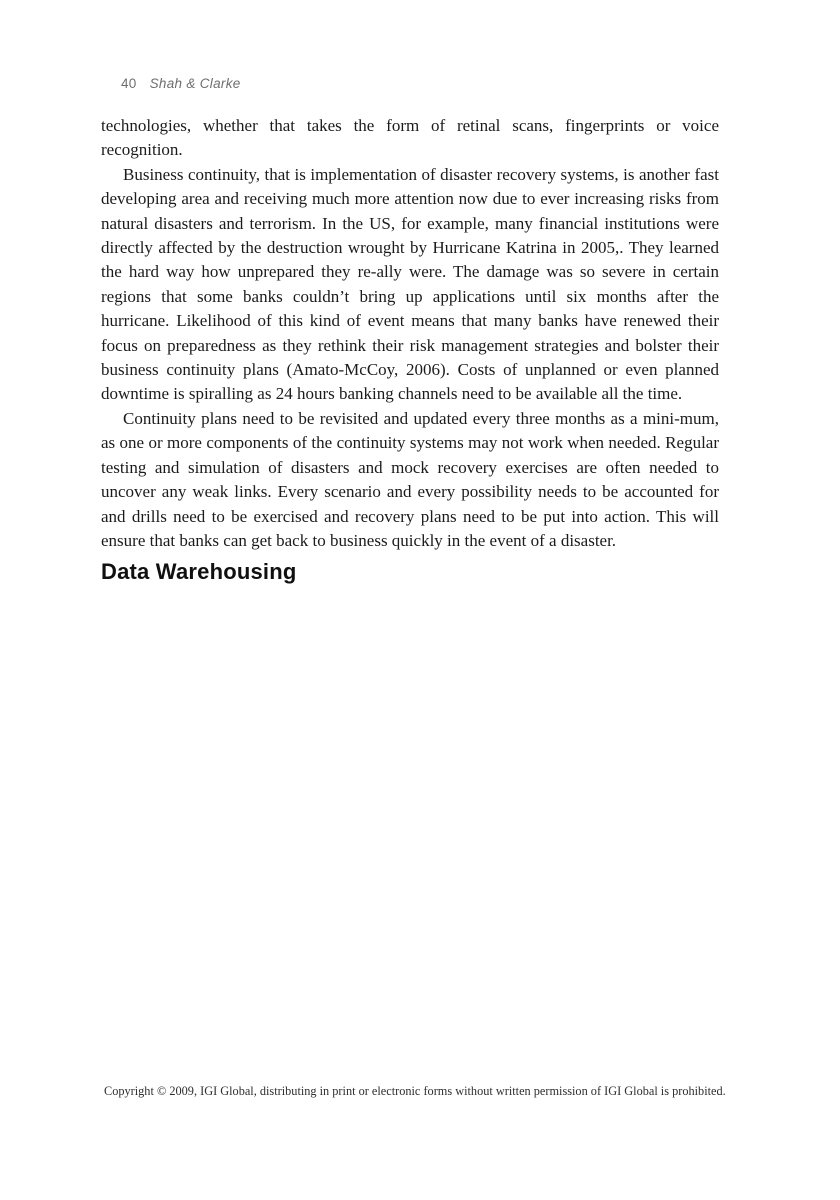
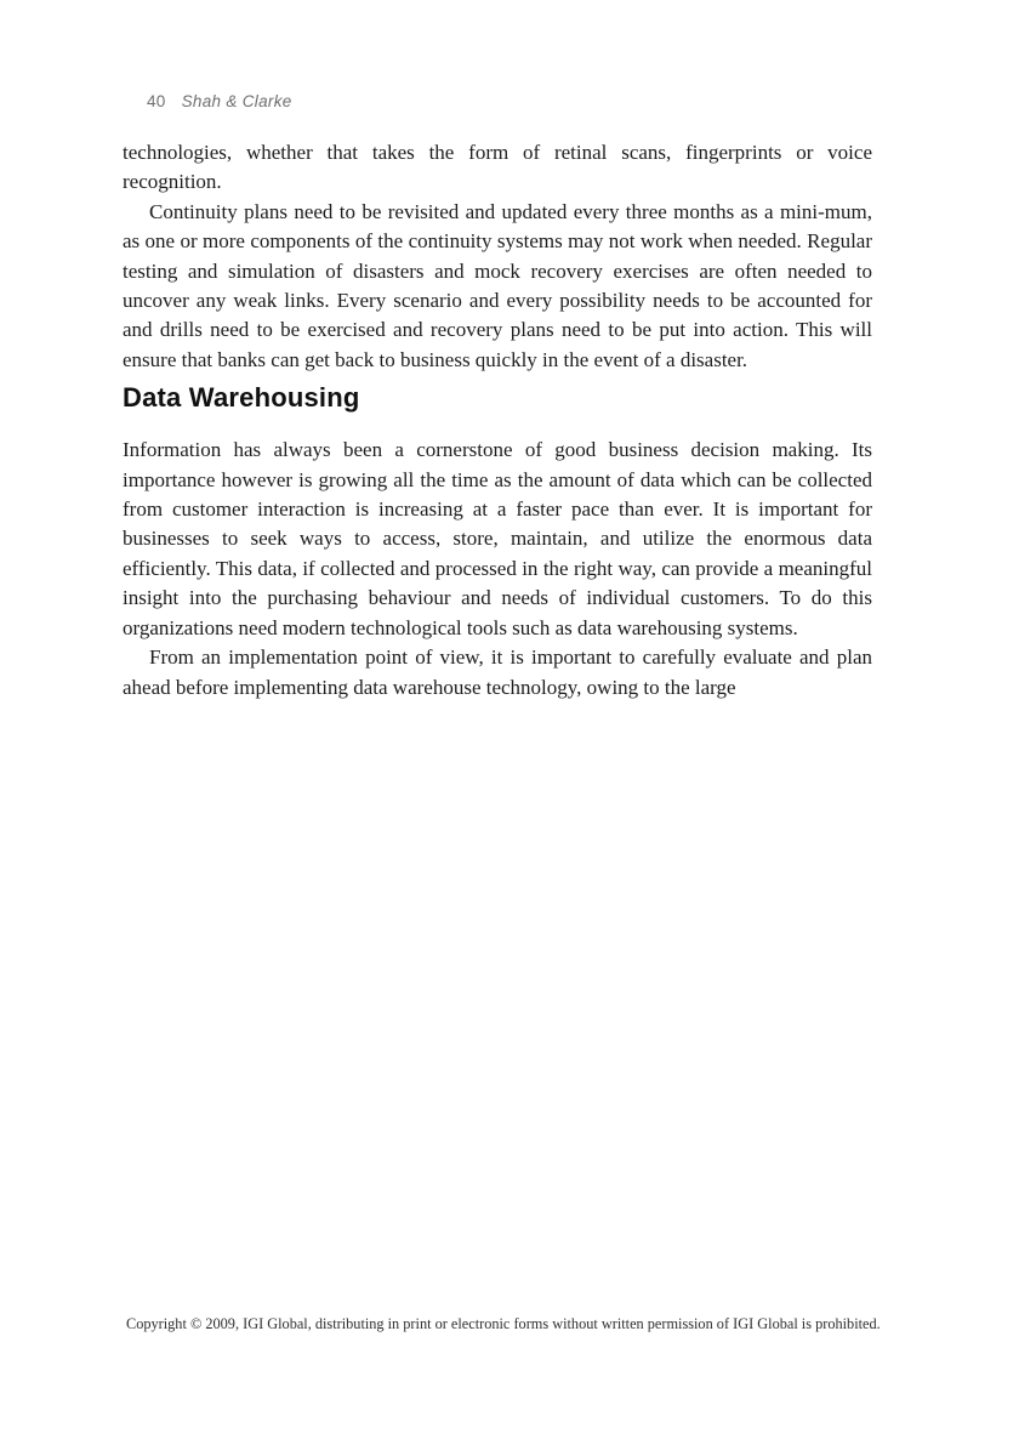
  40
  Shah & Clarke
  technologies, whether that takes the form of retinal scans, fingerprints or voice recognition.
- Business continuity, that is implementation of disaster recovery systems, is another fast developing area and receiving much more attention now due to ever increasing risks from natural disasters and terrorism. In the US, for example, many financial institutions were directly affected by the destruction wrought by Hurricane Katrina in 2005,. They learned the hard way how unprepared they re-ally were. The damage was so severe in certain regions that some banks couldn’t bring up applications until six months after the hurricane. Likelihood of this kind of event means that many banks have renewed their focus on preparedness as they rethink their risk management strategies and bolster their business continuity plans (Amato-McCoy, 2006). Costs of unplanned or even planned downtime is spiralling as 24 hours banking channels need to be available all the time.
  Continuity plans need to be revisited and updated every three months as a mini-mum, as one or more components of the continuity systems may not work when needed. Regular testing and simulation of disasters and mock recovery exercises are often needed to uncover any weak links. Every scenario and every possibility needs to be accounted for and drills need to be exercised and recovery plans need to be put into action. This will ensure that banks can get back to business quickly in the event of a disaster.
  Data Warehousing
+ Information has always been a cornerstone of good business decision making. Its importance however is growing all the time as the amount of data which can be collected from customer interaction is increasing at a faster pace than ever. It is important for businesses to seek ways to access, store, maintain, and utilize the enormous data efficiently. This data, if collected and processed in the right way, can provide a meaningful insight into the purchasing behaviour and needs of individual customers. To do this organizations need modern technological tools such as data warehousing systems.
+ From an implementation point of view, it is important to carefully evaluate and plan ahead before implementing data warehouse technology, owing to the large
  Copyright © 2009, IGI Global, distributing in print or electronic forms without written permission of IGI Global is prohibited.
